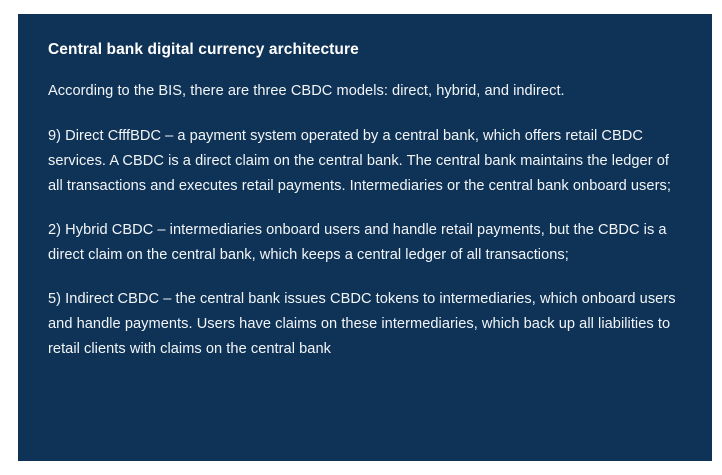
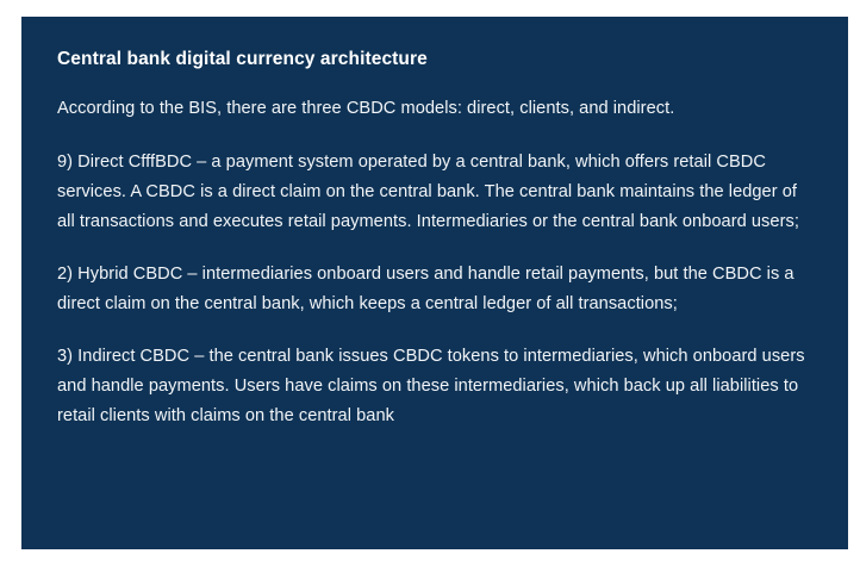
  Central bank digital currency architecture
- According to the BIS, there are three CBDC models: direct, hybrid, and indirect.
+ According to the BIS, there are three CBDC models: direct, clients, and indirect.
  9) Direct CfffBDC – a payment system operated by a central bank, which offers retail CBDC services. A CBDC is a direct claim on the central bank. The central bank maintains the ledger of all transactions and executes retail payments. Intermediaries or the central bank onboard users;
  2) Hybrid CBDC – intermediaries onboard users and handle retail payments, but the CBDC is a direct claim on the central bank, which keeps a central ledger of all transactions;
- 5) Indirect CBDC – the central bank issues CBDC tokens to intermediaries, which onboard users and handle payments. Users have claims on these intermediaries, which back up all liabilities to retail clients with claims on the central bank
+ 3) Indirect CBDC – the central bank issues CBDC tokens to intermediaries, which onboard users and handle payments. Users have claims on these intermediaries, which back up all liabilities to retail clients with claims on the central bank
